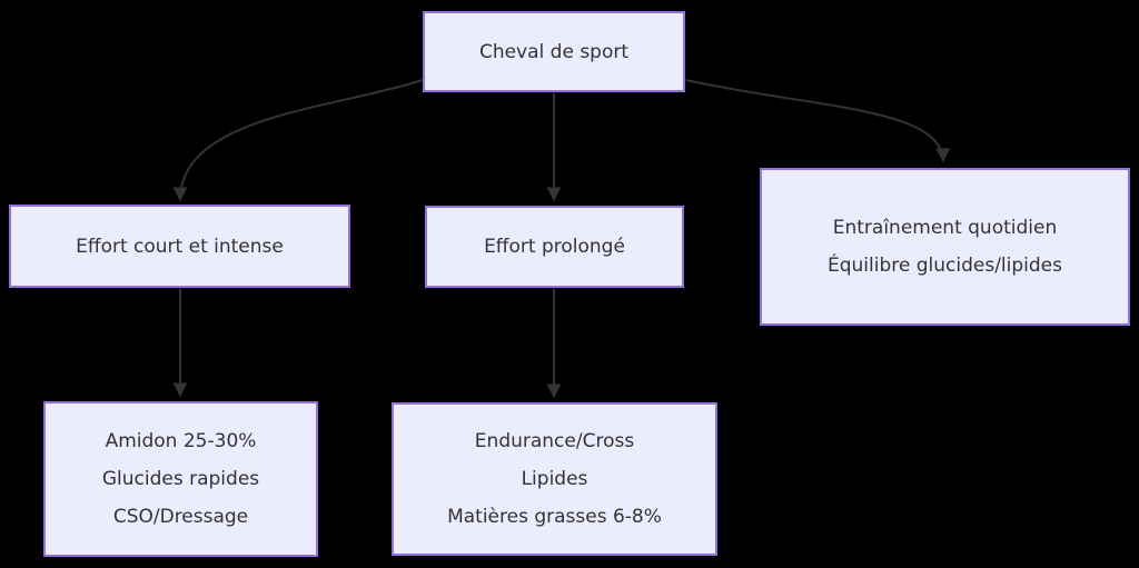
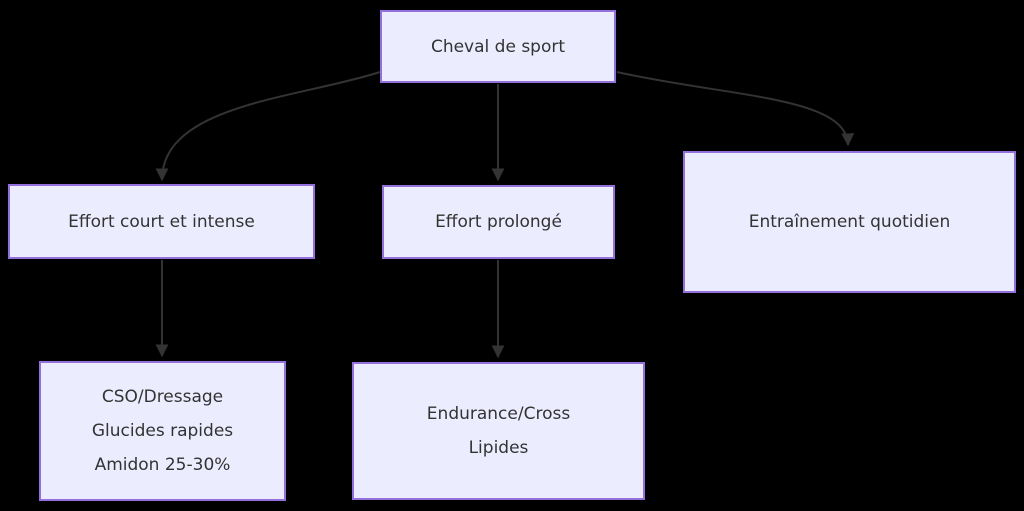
  Cheval de sport
  Effort court et intense
  Effort prolongé
  Entraînement quotidien
- Équilibre glucides/lipides
- Amidon 25-30%
+ CSO/Dressage
  Glucides rapides
- CSO/Dressage
+ Amidon 25-30%
  Endurance/Cross
  Lipides
- Matières grasses 6-8%
